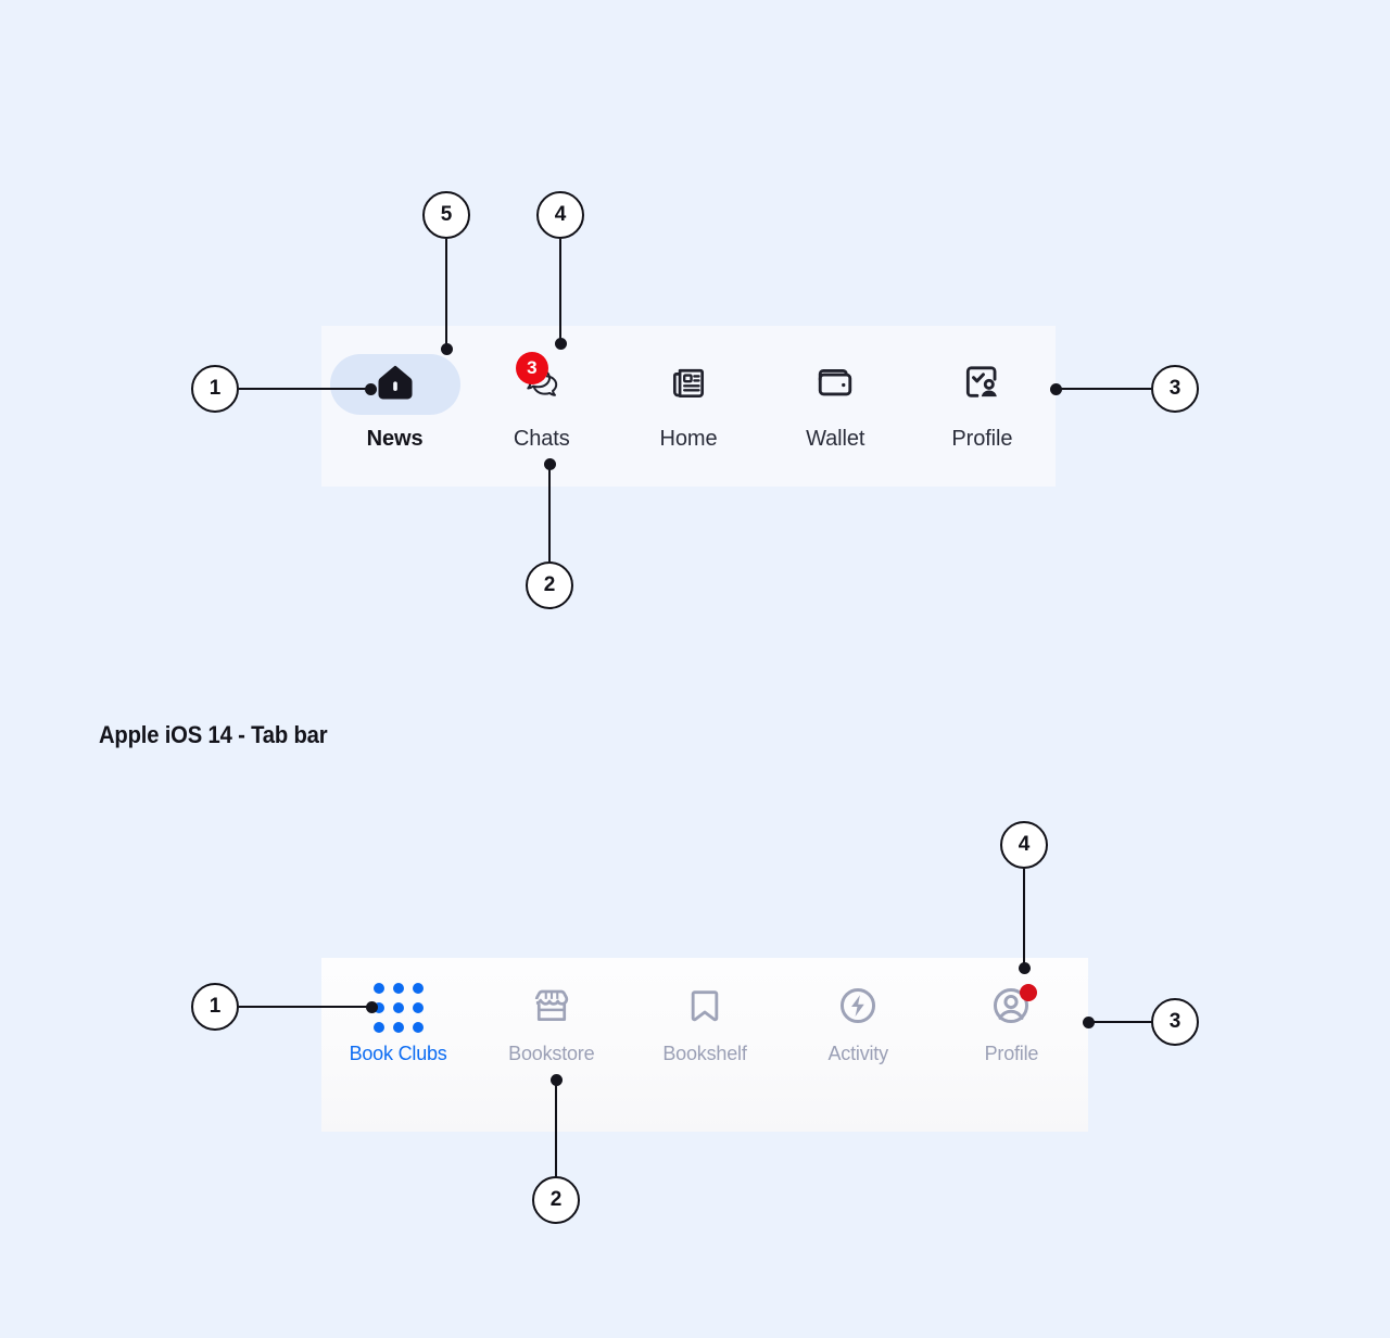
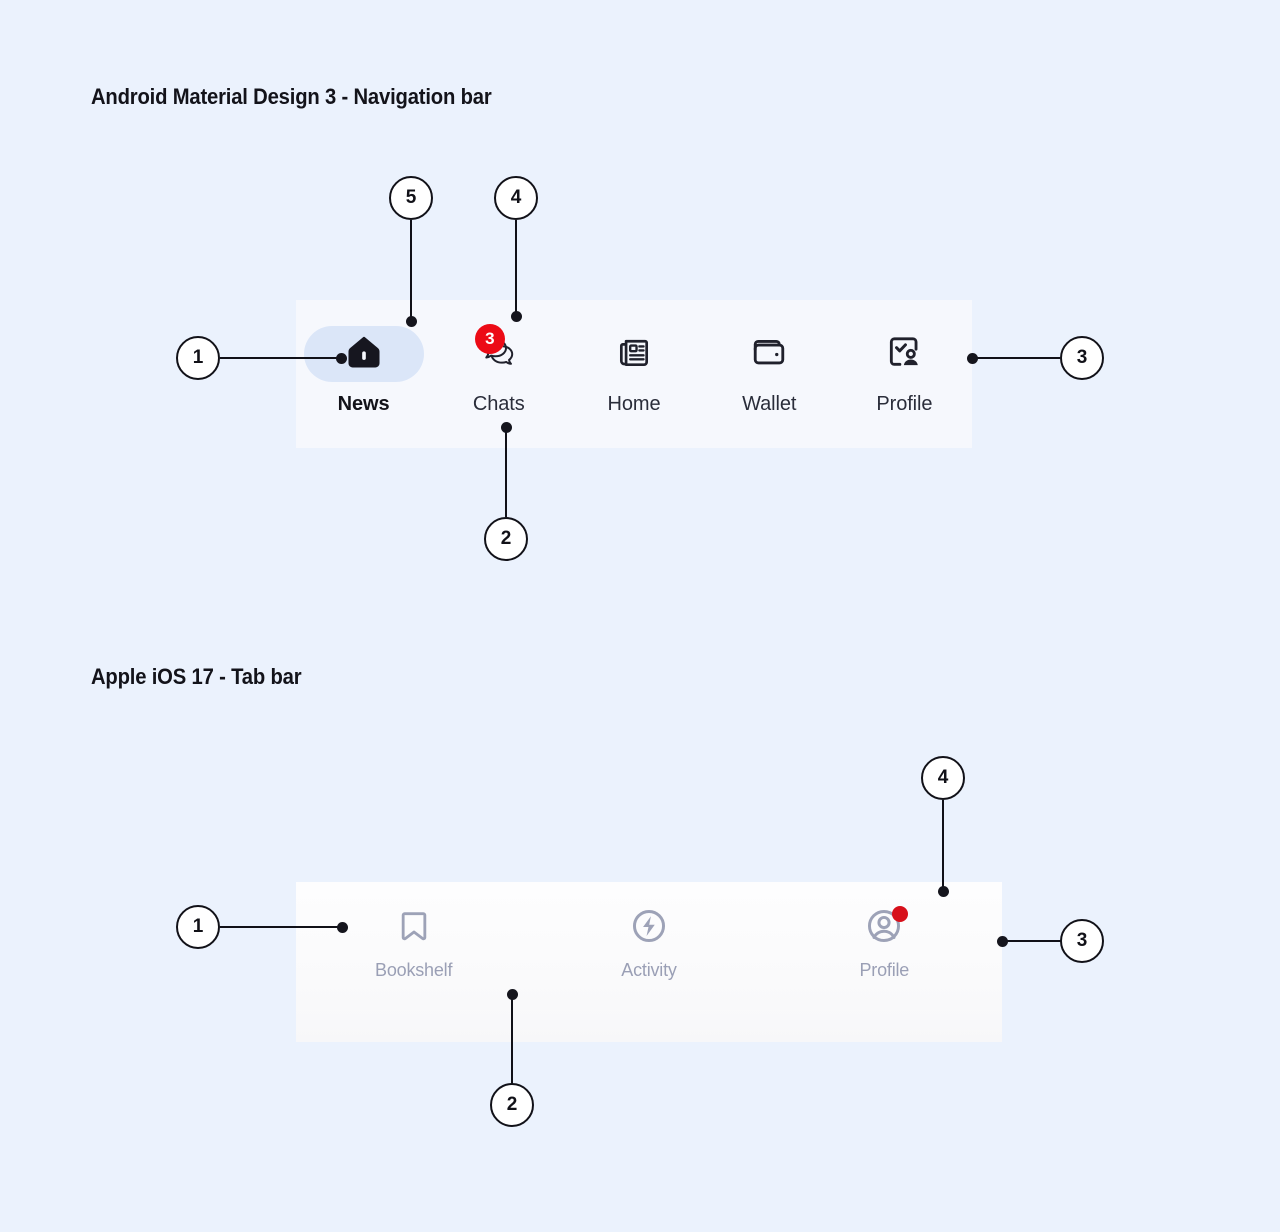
+ Android Material Design 3 - Navigation bar
  News
  3
  Chats
  Home
  Wallet
  Profile
  1
  2
  3
  4
  5
- Apple iOS 14 - Tab bar
+ Apple iOS 17 - Tab bar
- Book Clubs
- Bookstore
  Bookshelf
  Activity
  Profile
  1
  2
  3
  4
